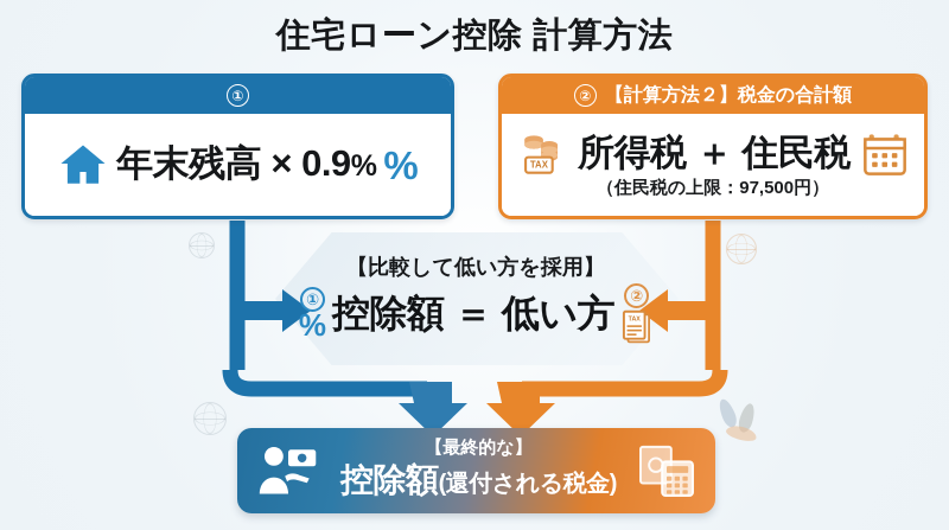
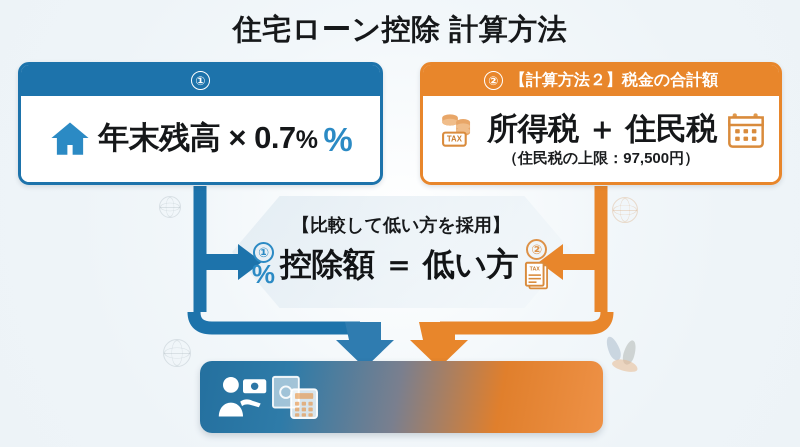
  住宅ローン控除 計算方法
  ①
- 年末残高 × 0.9%
+ 年末残高 × 0.7%
  %
  ②
  【計算方法２】税金の合計額
  TAX
  所得税 ＋ 住民税
  （住民税の上限：97,500円）
  【比較して低い方を採用】
  ①
  %
  控除額 ＝ 低い方
  ②
- 【最終的な】
- 控除額(還付される税金)
